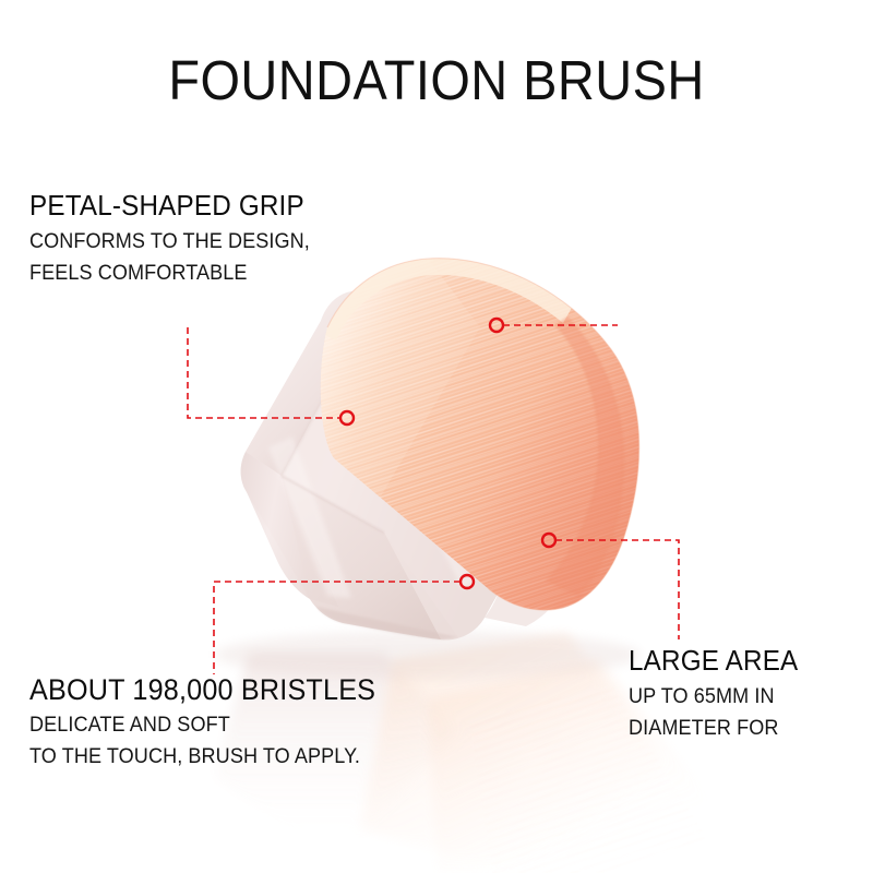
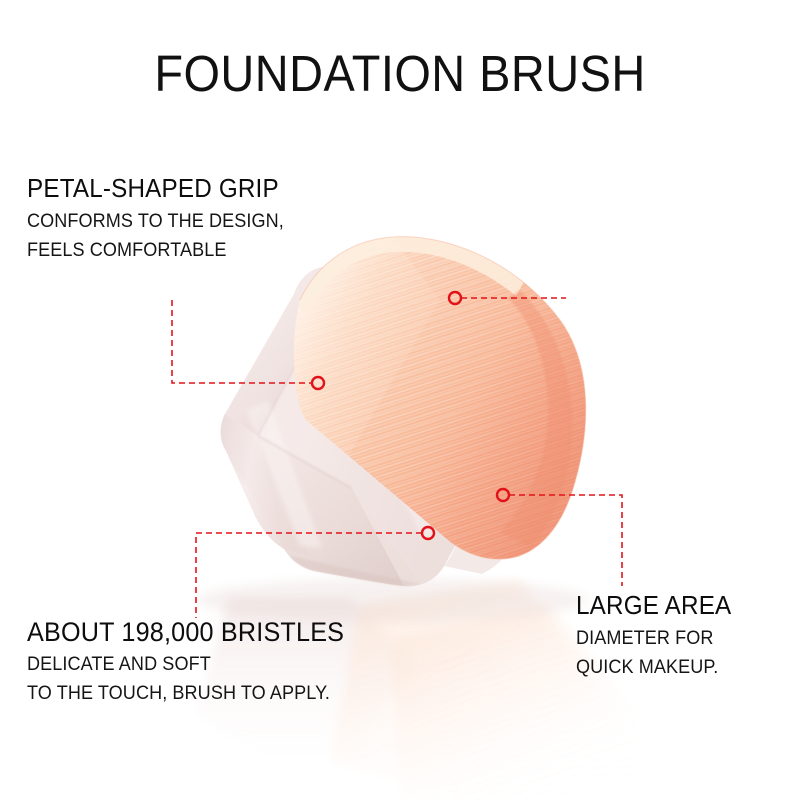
  FOUNDATION BRUSH
  PETAL-SHAPED GRIP
  CONFORMS TO THE DESIGN,
  FEELS COMFORTABLE
  ABOUT 198,000 BRISTLES
  DELICATE AND SOFT
  TO THE TOUCH, BRUSH TO APPLY.
  LARGE AREA
- UP TO 65MM IN
  DIAMETER FOR
+ QUICK MAKEUP.
